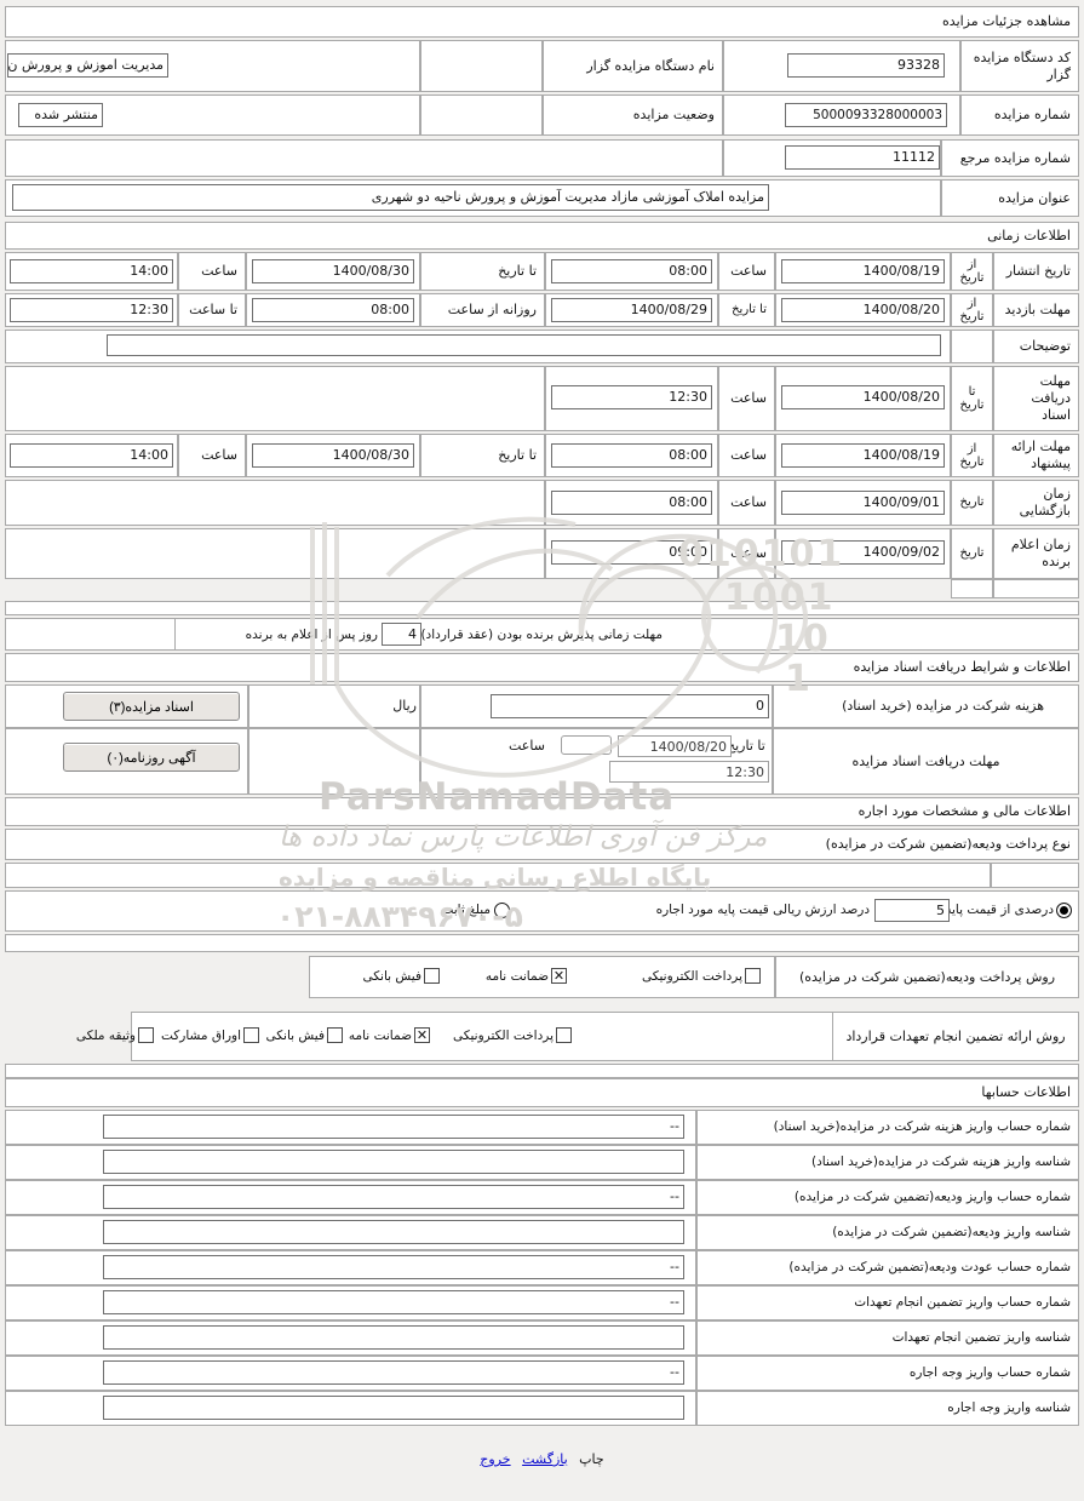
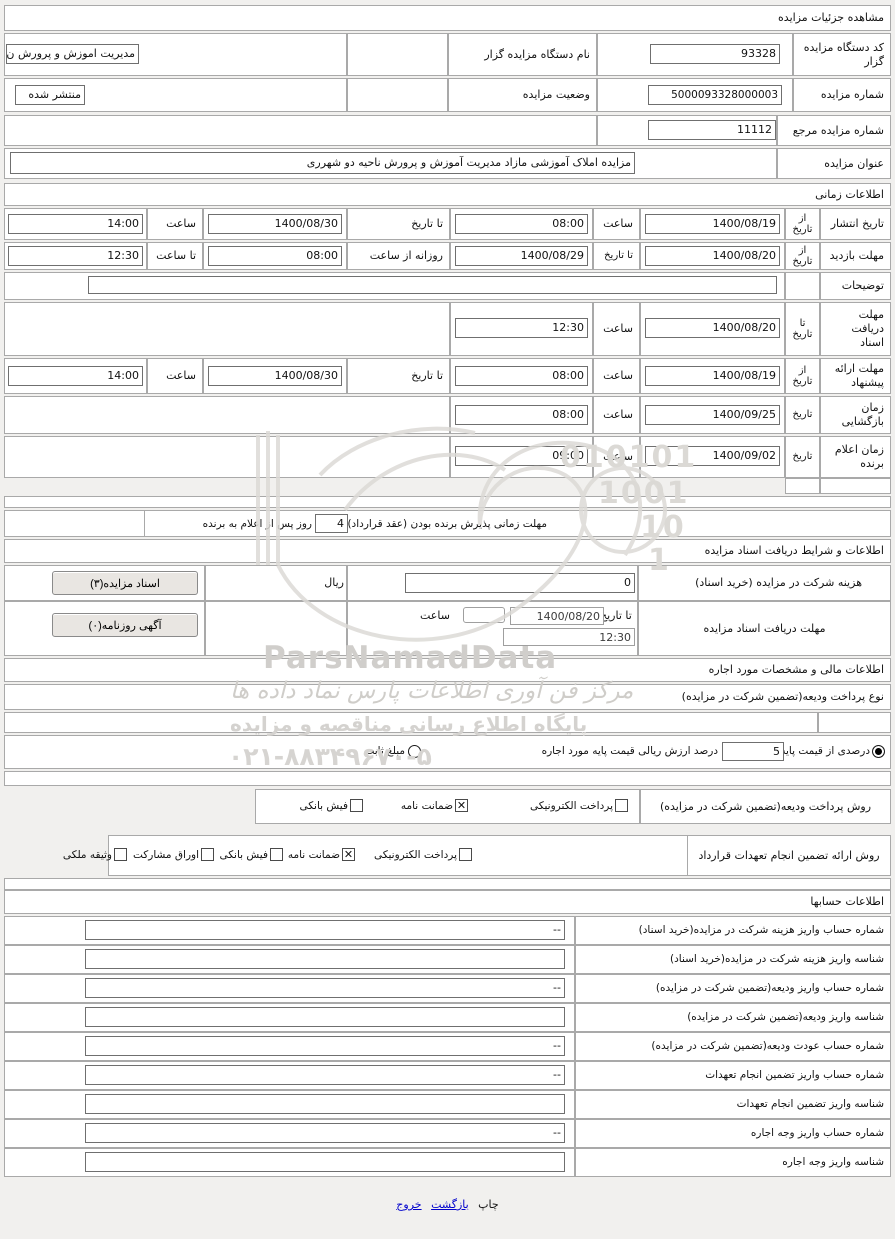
  مشاهده جزئیات مزایده
  کد دستگاه مزایده گزار
  93328
  نام دستگاه مزایده گزار
  مدیریت اموزش و پرورش ن
  شماره مزایده
  5000093328000003
  وضعیت مزایده
  منتشر شده
  شماره مزایده مرجع
  11112
  عنوان مزایده
  مزایده املاک آموزشی مازاد مدیریت آموزش و پرورش ناحیه دو شهرری
  اطلاعات زمانی
  تاریخ انتشار
  از تاریخ
  1400/08/19
  ساعت
  08:00
  تا تاریخ
  1400/08/30
  ساعت
  14:00
  مهلت بازدید
  از تاریخ
  1400/08/20
  تا تاریخ
  1400/08/29
  روزانه از ساعت
  08:00
  تا ساعت
  12:30
  توضیحات
  مهلت دریافت اسناد
  تا تاریخ
  1400/08/20
  ساعت
  12:30
  مهلت ارائه پیشنهاد
  از تاریخ
  1400/08/19
  ساعت
  08:00
  تا تاریخ
  1400/08/30
  ساعت
  14:00
  زمان بازگشایی
  تاریخ
- 1400/09/01
+ 1400/09/25
  ساعت
  08:00
  زمان اعلام برنده
  تاریخ
  1400/09/02
  سعت
  09:00
  مهلت زمانی پذیرش برنده بودن (عقد قرارداد)
  4
  روز پس از اعلام به برنده
  اطلاعات و شرایط دریافت اسناد مزایده
  هزینه شرکت در مزایده (خرید اسناد)
  0
  ریال
  اسناد مزایده(۳)
  مهلت دریافت اسناد مزایده
  تا تاری
  1400/08/20
  ساعت
  12:30
  آگهی روزنامه(۰)
  اطلاعات مالی و مشخصات مورد اجاره
  نوع پرداخت ودیعه(تضمین شرکت در مزایده)
  درصدی از قیمت پای
  5
  درصد ارزش ریالی قیمت پایه مورد اجاره
  مبلغ ثابت
  روش پرداخت ودیعه(تضمین شرکت در مزایده)
  پرداخت الکترونیکی
  ✕
  ضمانت نامه
  فیش بانکی
  روش ارائه تضمین انجام تعهدات قرارداد
  پرداخت الکترونیکی
  ✕
  ضمانت نامه
  فیش بانکی
  اوراق مشارکت
  وثیقه ملکی
  اطلاعات حسابها
  شماره حساب واریز هزینه شرکت در مزایده(خرید اسناد)
  --
  شناسه واریز هزینه شرکت در مزایده(خرید اسناد)
  شماره حساب واریز ودیعه(تضمین شرکت در مزایده)
  --
  شناسه واریز ودیعه(تضمین شرکت در مزایده)
  شماره حساب عودت ودیعه(تضمین شرکت در مزایده)
  --
  شماره حساب واریز تضمین انجام تعهدات
  --
  شناسه واریز تضمین انجام تعهدات
  شماره حساب واریز وجه اجاره
  --
  شناسه واریز وجه اجاره
  چاپ بازگشت خروج
  010101
  1001
  10
  1
  ParsNamadData
  مرکز فن آوری اطلاعات پارس نماد داده ها
  پایگاه اطلاع رسانی مناقصه و مزایده
  ۰۲۱-۸۸۳۴۹۶۷۰-۵
